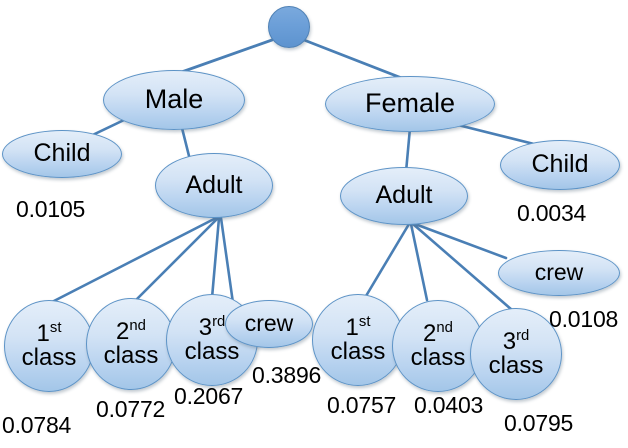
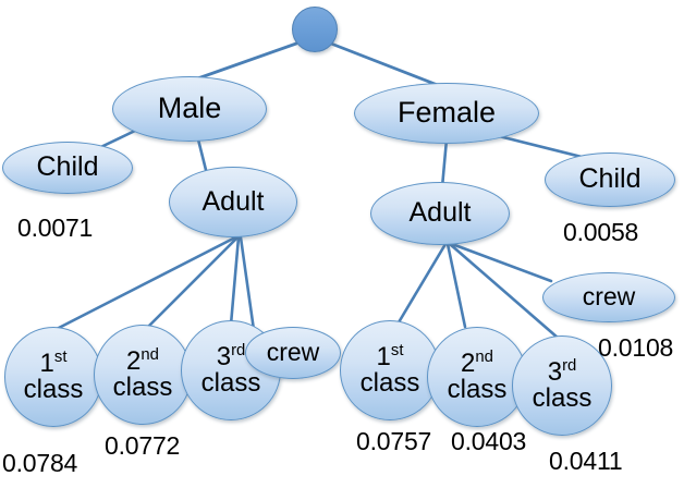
  Male
  Female
  Child
- 0.0105
+ 0.0071
  Adult
  Adult
  Child
- 0.0034
+ 0.0058
  1st
  class
  0.0784
  2nd
  class
  0.0772
  3rd
  class
- 0.2067
  crew
- 0.3896
  1st
  class
  0.0757
  2nd
  class
  0.0403
  3rd
  class
- 0.0795
+ 0.0411
  crew
  0.0108
